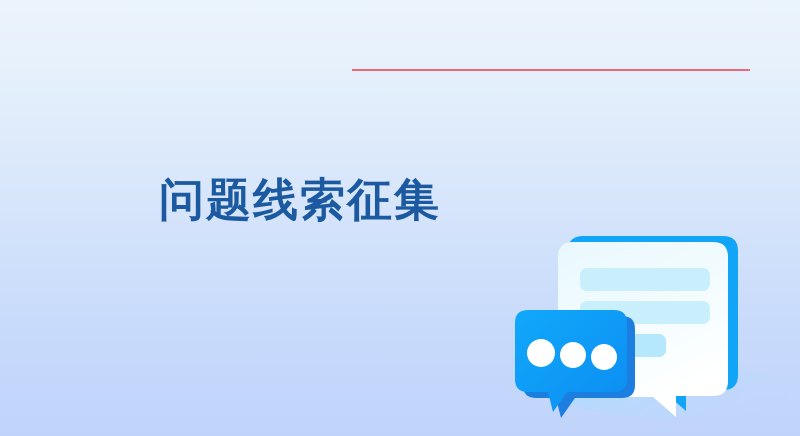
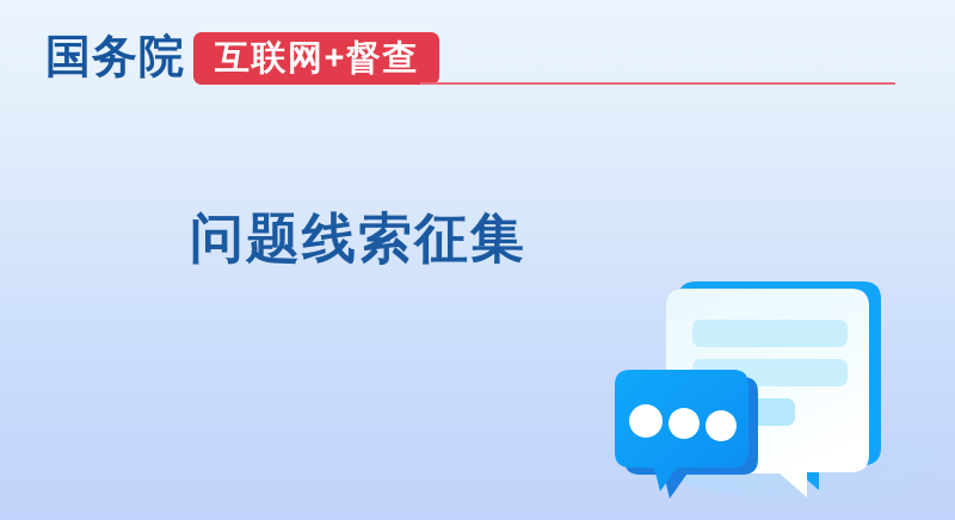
+ 国务院
+ 互联网+督查
  问题线索征集
